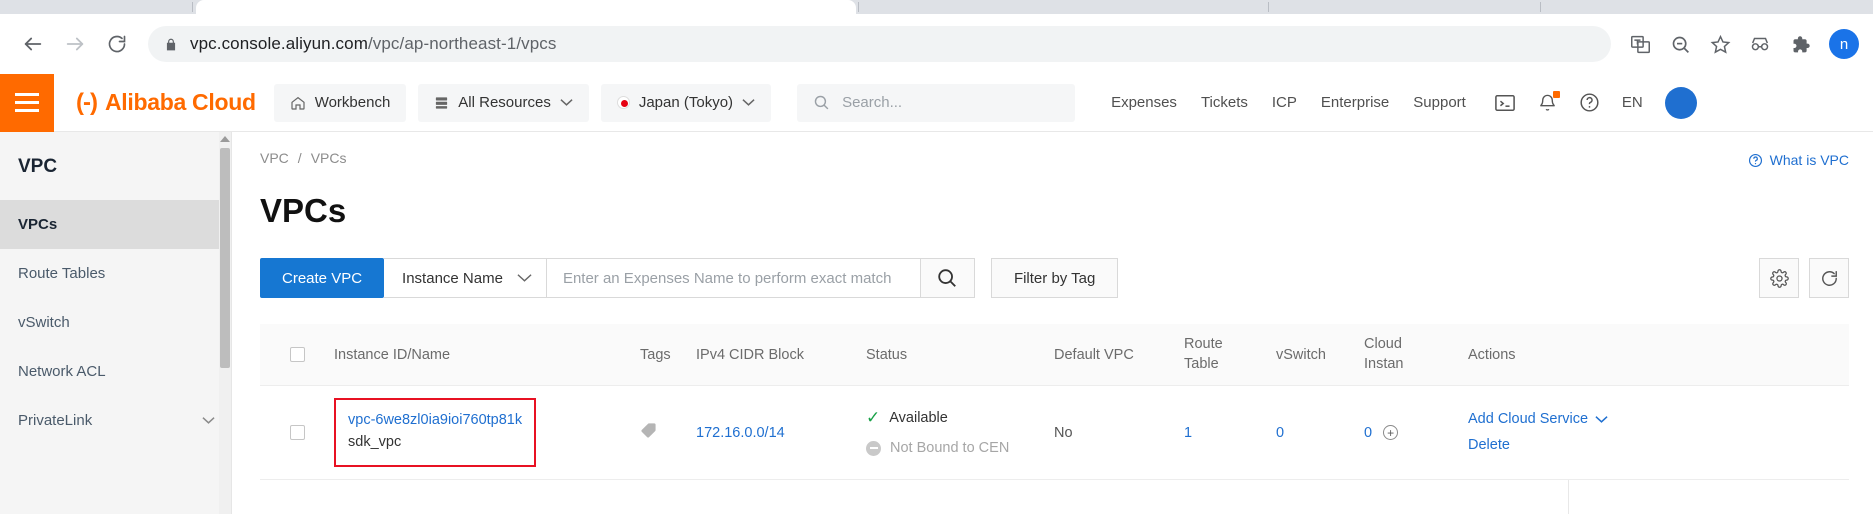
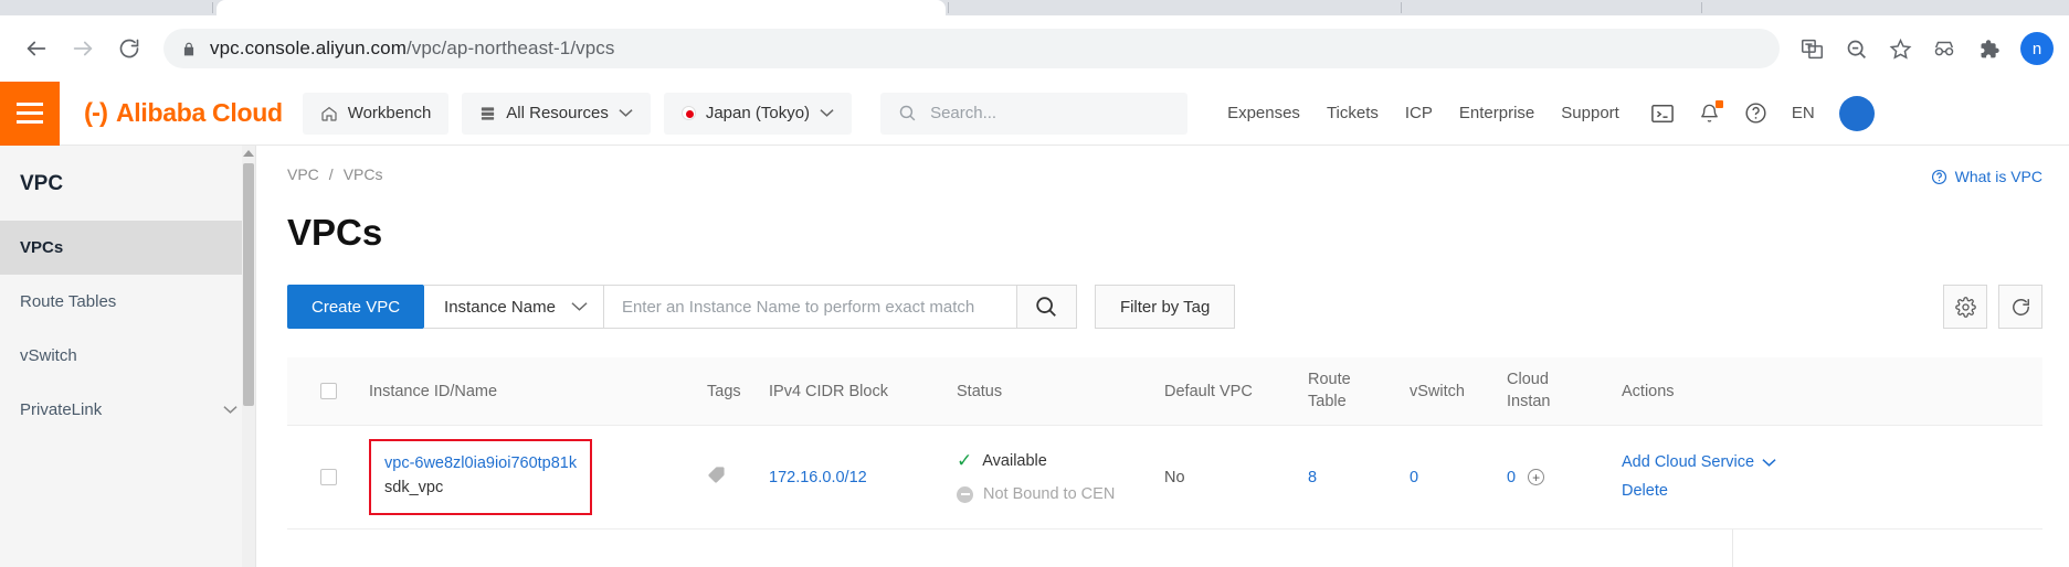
  vpc.console.aliyun.com/vpc/ap-northeast-1/vpcs
  n
  (-)
  Alibaba Cloud
  Workbench
  All Resources
  Japan (Tokyo)
  Search...
  Expenses
  Tickets
  ICP
  Enterprise
  Support
  EN
  VPC
  VPCs
  Route Tables
  vSwitch
- Network ACL
  PrivateLink
  VPC
  /
  VPCs
  What is VPC
  VPCs
  Create VPC
  Instance Name
- Enter an Expenses Name to perform exact match
+ Enter an Instance Name to perform exact match
  Filter by Tag
  Instance ID/Name
  Tags
  IPv4 CIDR Block
  Status
  Default VPC
  Route
  Table
  vSwitch
  Cloud
  Instan
  Actions
  vpc-6we8zl0ia9ioi760tp81k
  sdk_vpc
- 172.16.0.0/14
+ 172.16.0.0/12
  ✓
  Available
  Not Bound to CEN
  No
- 1
+ 8
  0
  0 +
  Add Cloud Service
  Delete
